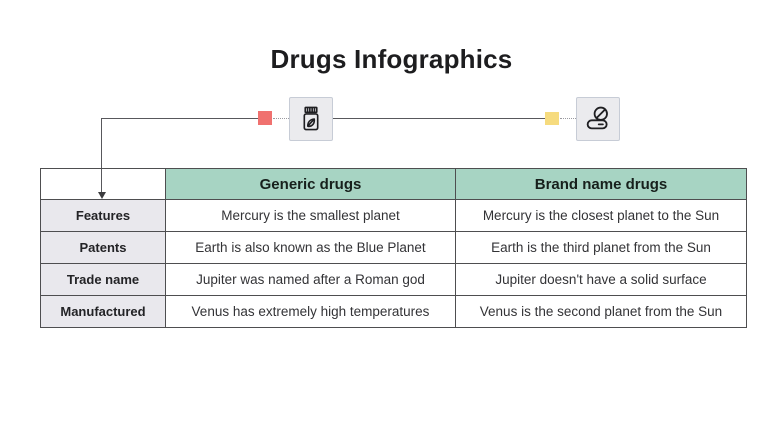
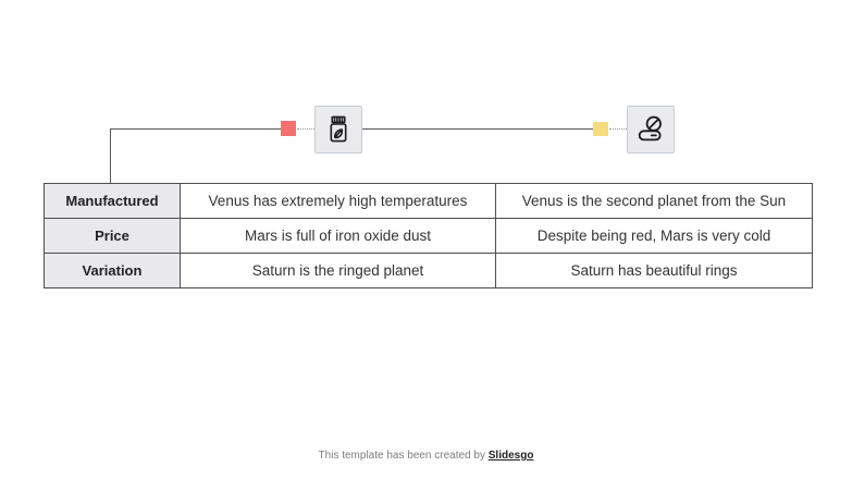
- Drugs Infographics
- 	Generic drugs	Brand name drugs
- Features	Mercury is the smallest planet	Mercury is the closest planet to the Sun
- Patents	Earth is also known as the Blue Planet	Earth is the third planet from the Sun
- Trade name	Jupiter was named after a Roman god	Jupiter doesn't have a solid surface
  Manufactured	Venus has extremely high temperatures	Venus is the second planet from the Sun
+ Price	Mars is full of iron oxide dust	Despite being red, Mars is very cold
+ Variation	Saturn is the ringed planet	Saturn has beautiful rings
+ This template has been created by Slidesgo
